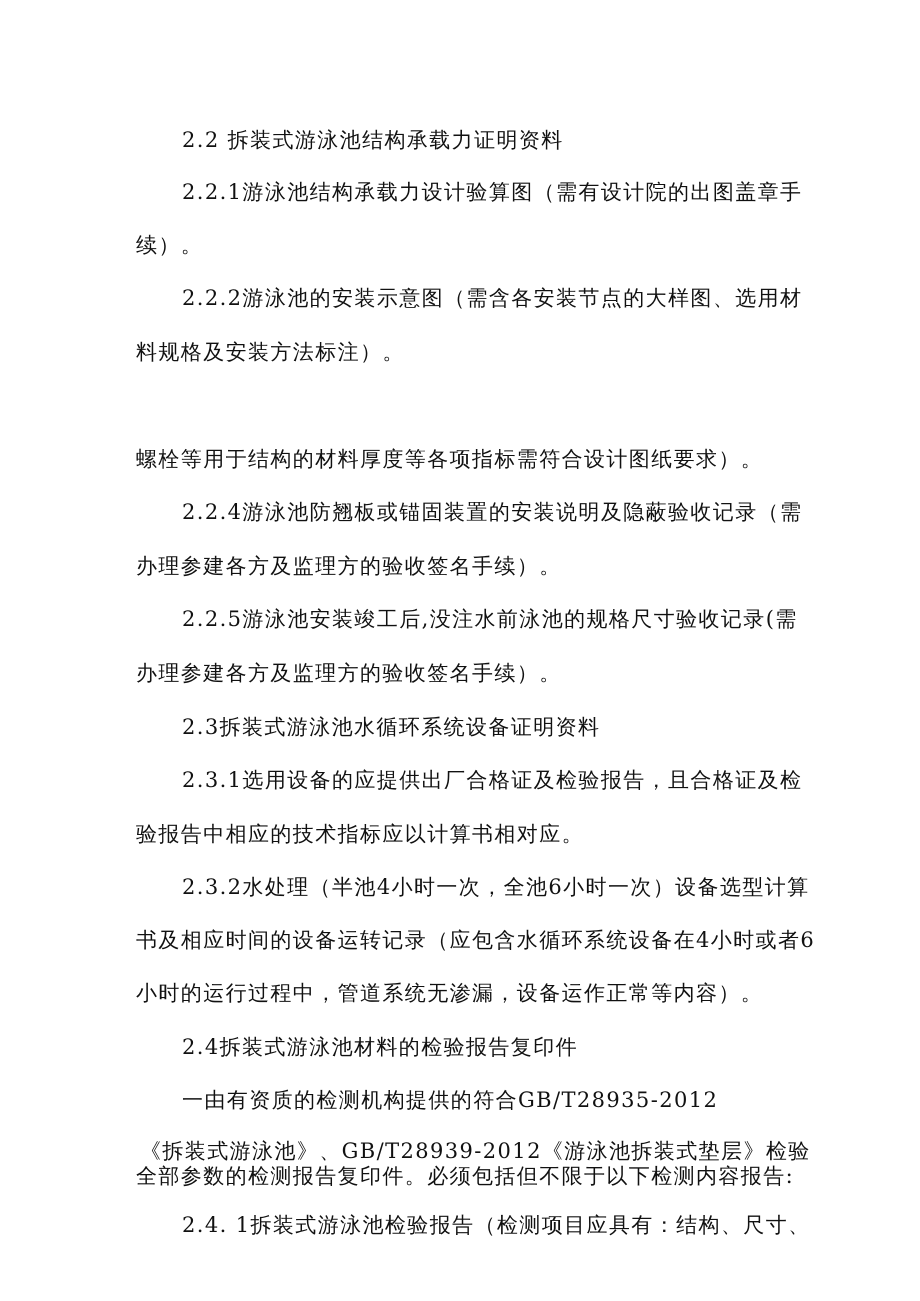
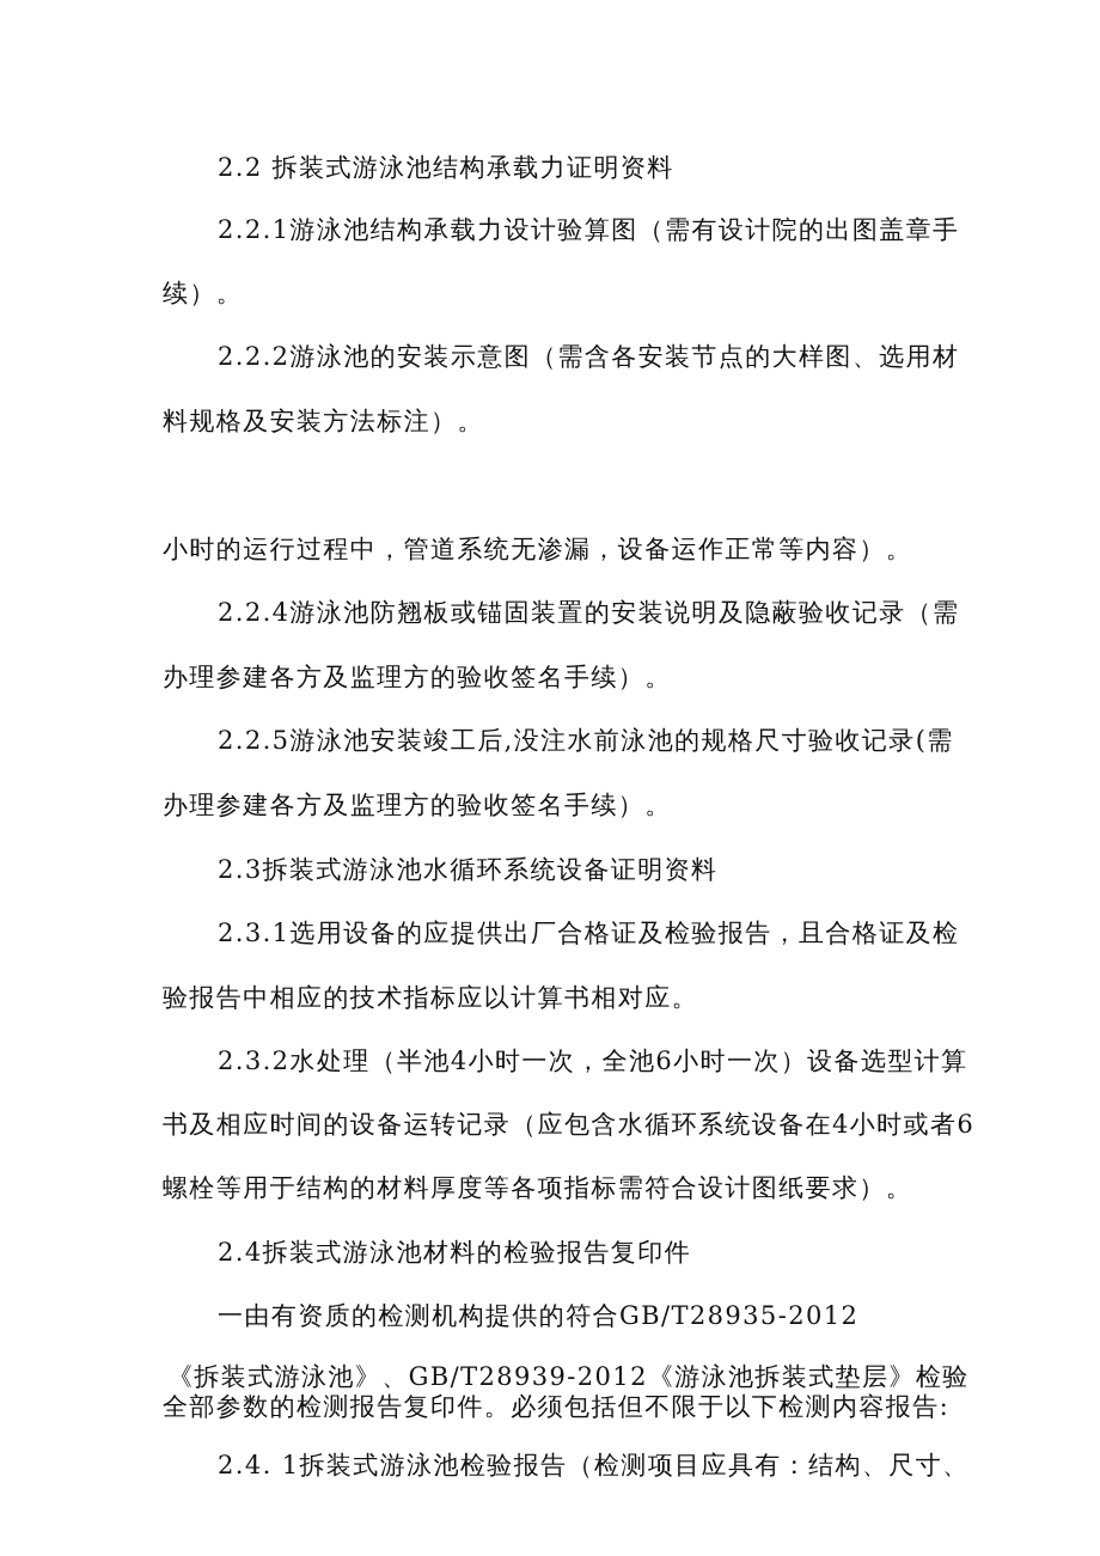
  2.2 拆装式游泳池结构承载力证明资料
  2.2.1游泳池结构承载力设计验算图（需有设计院的出图盖章手
  续）。
  2.2.2游泳池的安装示意图（需含各安装节点的大样图、选用材
  料规格及安装方法标注）。
- 螺栓等用于结构的材料厚度等各项指标需符合设计图纸要求）。
+ 小时的运行过程中，管道系统无渗漏，设备运作正常等内容）。
  2.2.4游泳池防翘板或锚固装置的安装说明及隐蔽验收记录（需
  办理参建各方及监理方的验收签名手续）。
  2.2.5游泳池安装竣工后,没注水前泳池的规格尺寸验收记录(需
  办理参建各方及监理方的验收签名手续）。
  2.3拆装式游泳池水循环系统设备证明资料
  2.3.1选用设备的应提供出厂合格证及检验报告，且合格证及检
  验报告中相应的技术指标应以计算书相对应。
  2.3.2水处理（半池4小时一次，全池6小时一次）设备选型计算
  书及相应时间的设备运转记录（应包含水循环系统设备在4小时或者6
- 小时的运行过程中，管道系统无渗漏，设备运作正常等内容）。
+ 螺栓等用于结构的材料厚度等各项指标需符合设计图纸要求）。
  2.4拆装式游泳池材料的检验报告复印件
  一由有资质的检测机构提供的符合GB/T28935-2012
  《拆装式游泳池》、GB/T28939-2012《游泳池拆装式垫层》检验
  全部参数的检测报告复印件。必须包括但不限于以下检测内容报告:
  2.4. 1拆装式游泳池检验报告（检测项目应具有：结构、尺寸、
